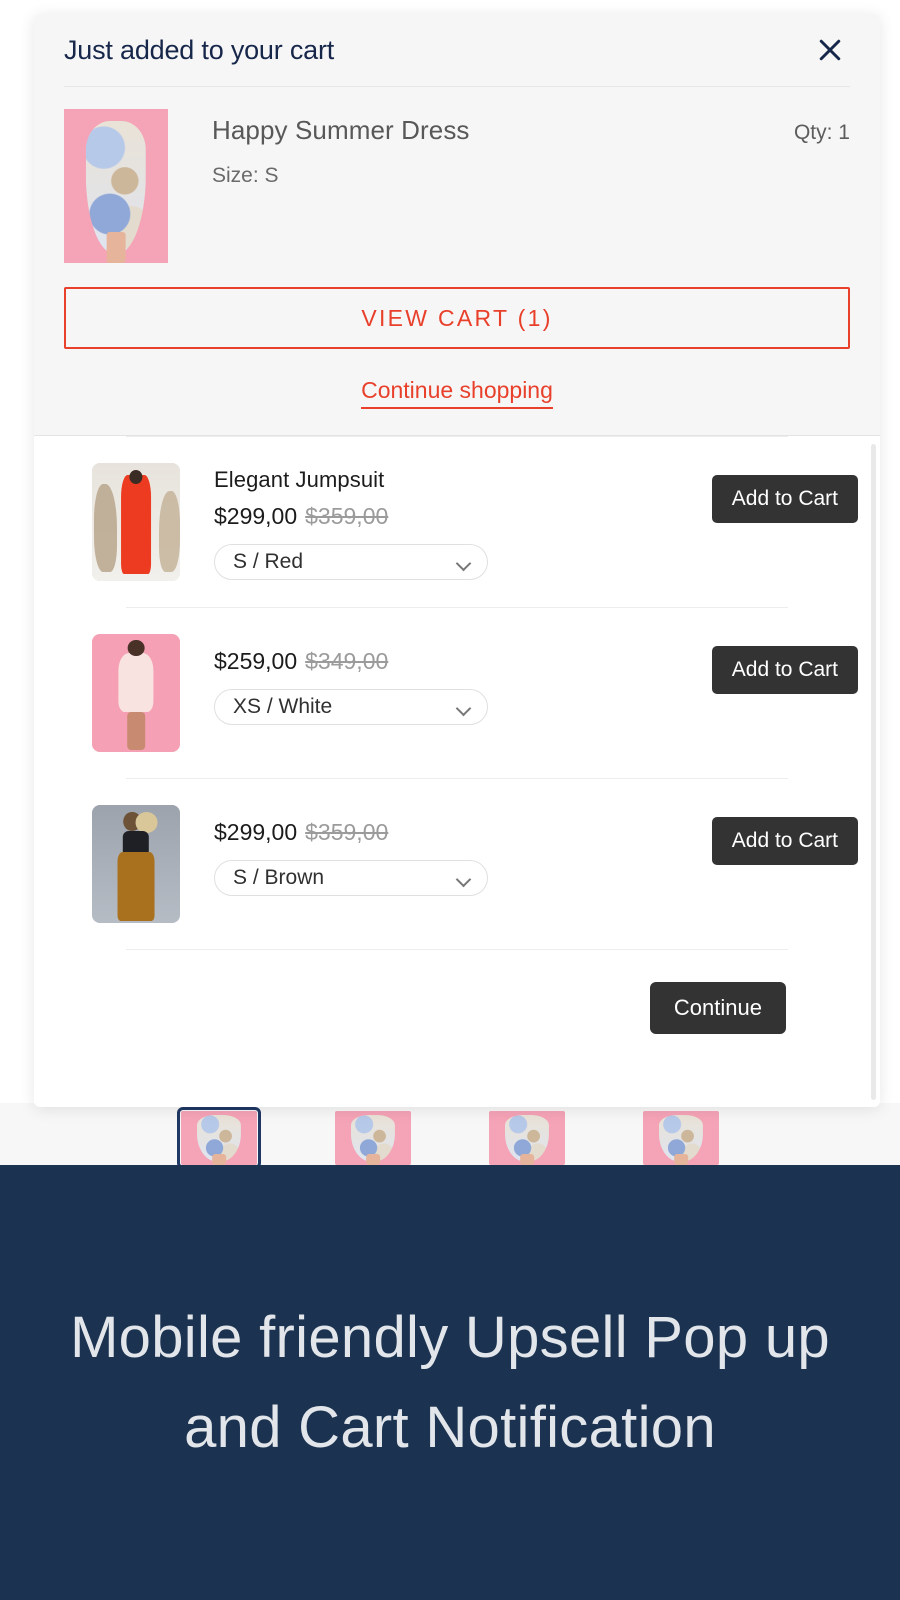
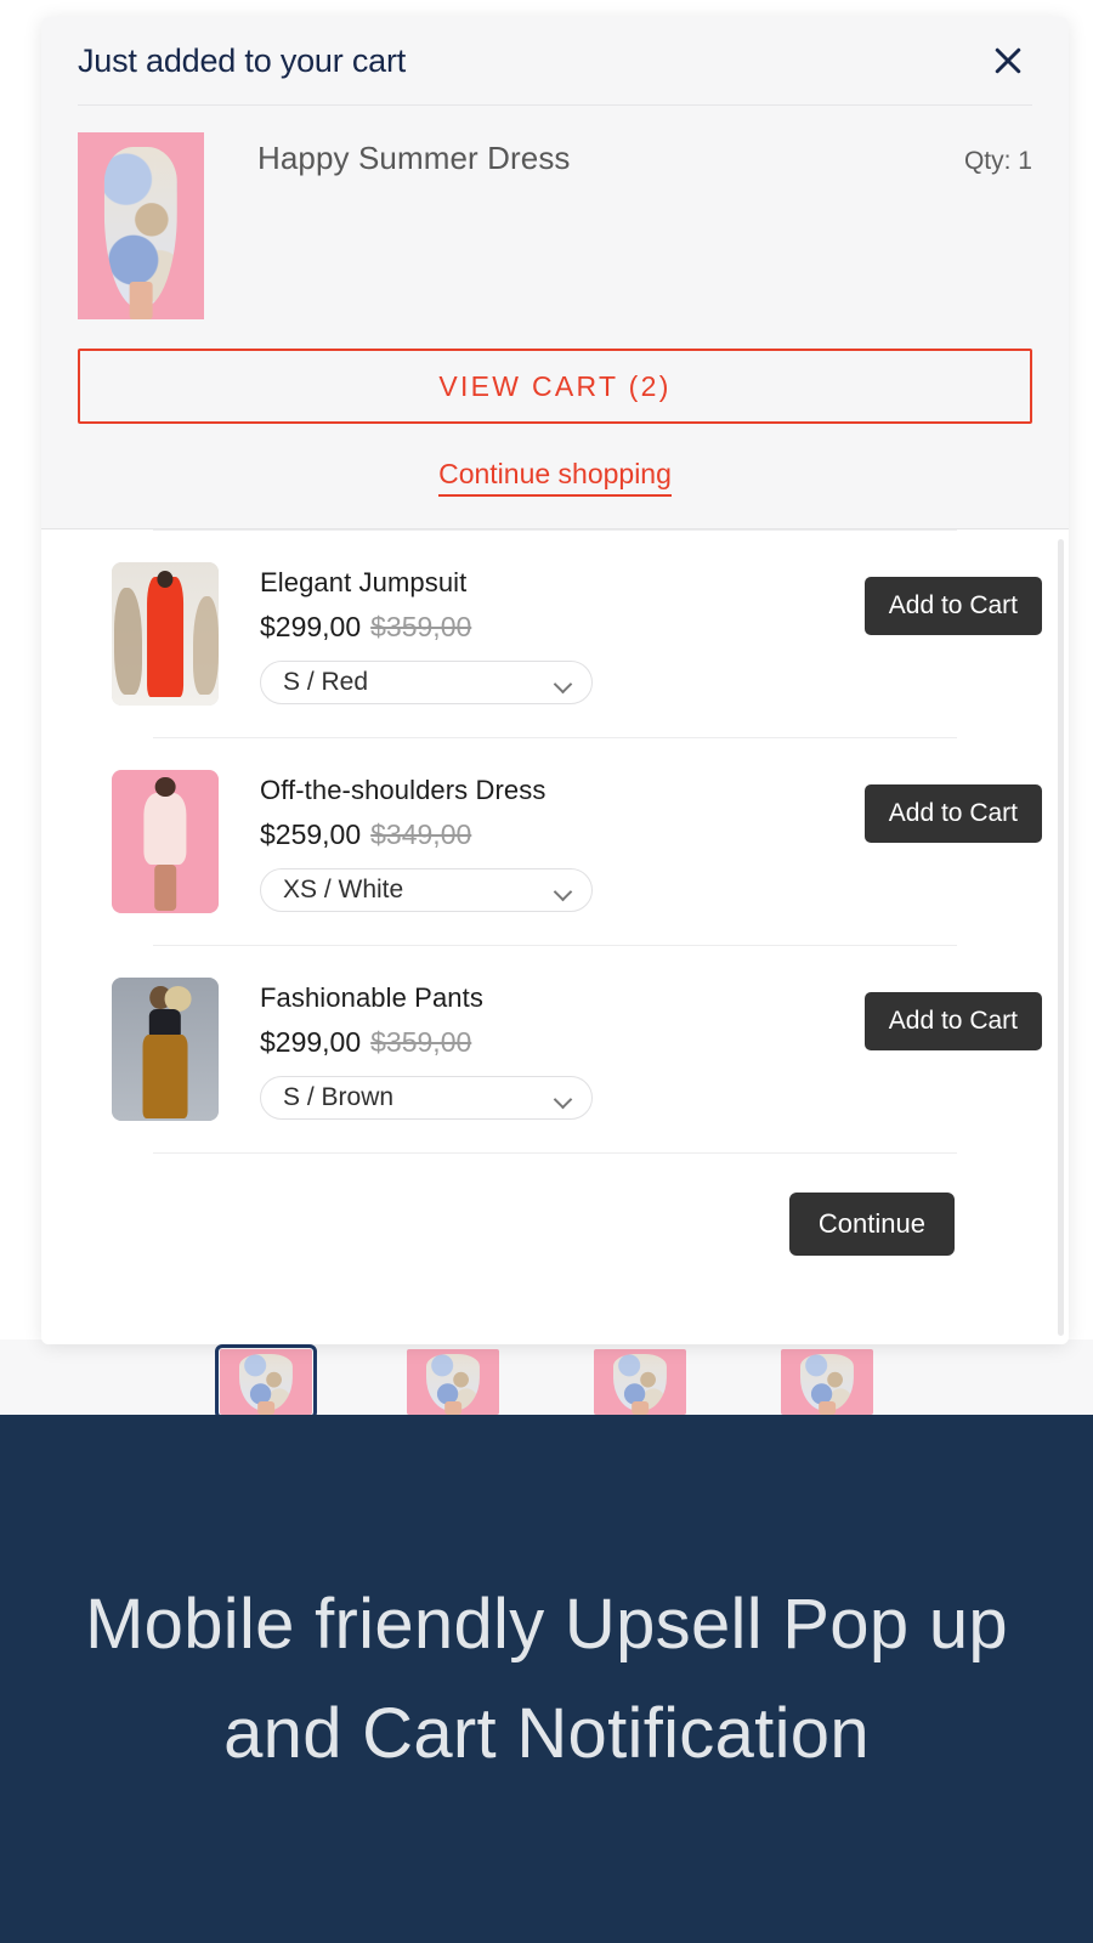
  Just added to your cart
  Happy Summer Dress
- Size: S
  Qty: 1
- VIEW CART (1)
+ VIEW CART (2)
  Continue shopping
  Elegant Jumpsuit
  $299,00 $359,00
  S / Red
  Add to Cart
+ Off-the-shoulders Dress
  $259,00 $349,00
  XS / White
  Add to Cart
+ Fashionable Pants
  $299,00 $359,00
  S / Brown
  Add to Cart
  Continue
  Mobile friendly Upsell Pop up and Cart Notification
